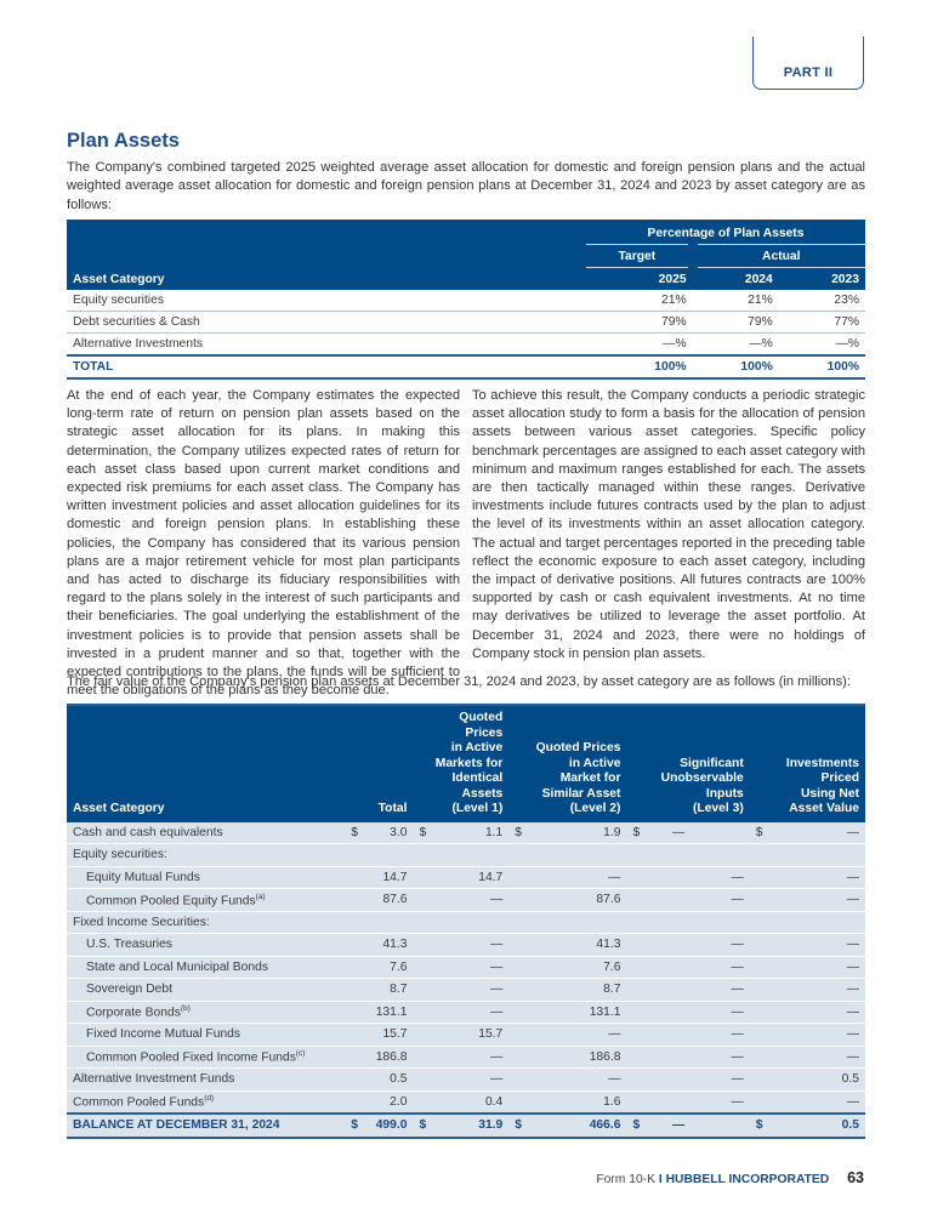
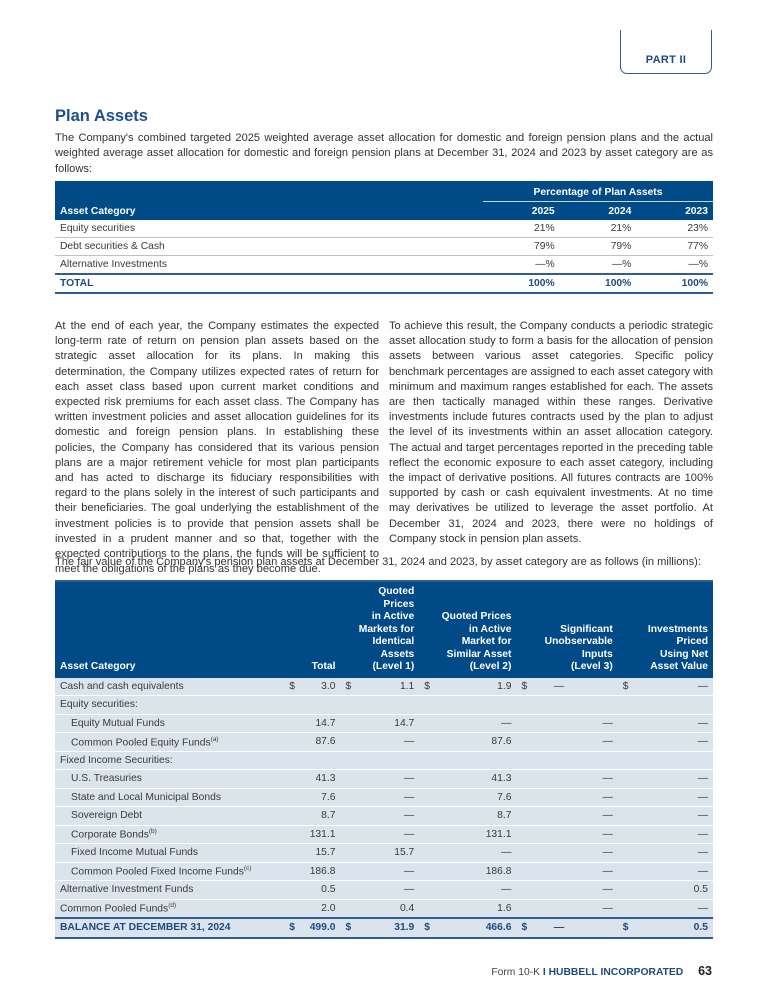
  PART II
  Plan Assets
  The Company's combined targeted 2025 weighted average asset allocation for domestic and foreign pension plans and the actual weighted average asset allocation for domestic and foreign pension plans at December 31, 2024 and 2023 by asset category are as follows:
  	Percentage of Plan Assets
- 	Target	Actual
  Asset Category	2025	2024	2023
  Equity securities	21%	21%	23%
  Debt securities & Cash	79%	79%	77%
  Alternative Investments	—%	—%	—%
  TOTAL	100%	100%	100%
  At the end of each year, the Company estimates the expected long-term rate of return on pension plan assets based on the strategic asset allocation for its plans. In making this determination, the Company utilizes expected rates of return for each asset class based upon current market conditions and expected risk premiums for each asset class. The Company has written investment policies and asset allocation guidelines for its domestic and foreign pension plans. In establishing these policies, the Company has considered that its various pension plans are a major retirement vehicle for most plan participants and has acted to discharge its fiduciary responsibilities with regard to the plans solely in the interest of such participants and their beneficiaries. The goal underlying the establishment of the investment policies is to provide that pension assets shall be invested in a prudent manner and so that, together with the expected contributions to the plans, the funds will be sufficient to meet the obligations of the plans as they become due.
  To achieve this result, the Company conducts a periodic strategic asset allocation study to form a basis for the allocation of pension assets between various asset categories. Specific policy benchmark percentages are assigned to each asset category with minimum and maximum ranges established for each. The assets are then tactically managed within these ranges. Derivative investments include futures contracts used by the plan to adjust the level of its investments within an asset allocation category. The actual and target percentages reported in the preceding table reflect the economic exposure to each asset category, including the impact of derivative positions. All futures contracts are 100% supported by cash or cash equivalent investments. At no time may derivatives be utilized to leverage the asset portfolio. At December 31, 2024 and 2023, there were no holdings of Company stock in pension plan assets.
  The fair value of the Company's pension plan assets at December 31, 2024 and 2023, by asset category are as follows (in millions):
  Asset Category	Total	Quoted Prices in Active Markets for Identical Assets (Level 1)	Quoted Prices in Active Market for Similar Asset (Level 2)	Significant Unobservable Inputs (Level 3)	Investments Priced Using Net Asset Value
  Cash and cash equivalents	$	3.0	$	1.1	$	1.9	$	—	$	—
  Equity securities:
  Equity Mutual Funds		14.7		14.7		—		—		—
  Common Pooled Equity Funds		87.6		—		87.6		—		—
  Fixed Income Securities:
  U.S. Treasuries		41.3		—		41.3		—		—
  State and Local Municipal Bonds		7.6		—		7.6		—		—
  Sovereign Debt		8.7		—		8.7		—		—
  Corporate Bonds		131.1		—		131.1		—		—
  Fixed Income Mutual Funds		15.7		15.7		—		—		—
  Common Pooled Fixed Income Funds		186.8		—		186.8		—		—
  Alternative Investment Funds		0.5		—		—		—		0.5
  Common Pooled Funds		2.0		0.4		1.6		—		—
  BALANCE AT DECEMBER 31, 2024	$	499.0	$	31.9	$	466.6	$	—	$	0.5
  Form 10-K I HUBBELL INCORPORATED 63
